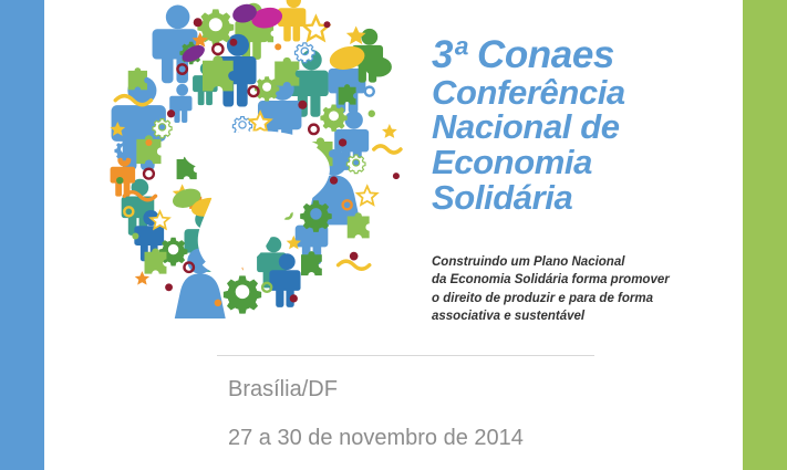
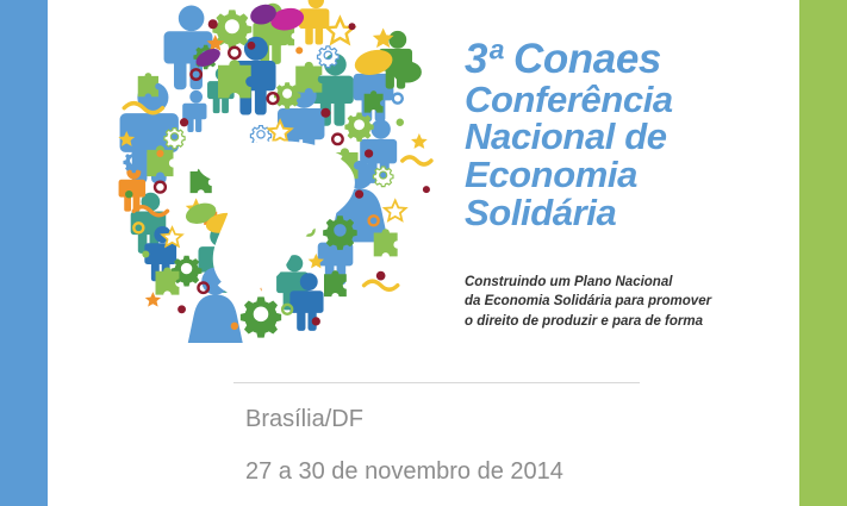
  3ª Conaes
  Conferência
  Nacional de
  Economia
  Solidária
  Construindo um Plano Nacional
- da Economia Solidária forma promover
+ da Economia Solidária para promover
  o direito de produzir e para de forma
- associativa e sustentável
  Brasília/DF
  27 a 30 de novembro de 2014
